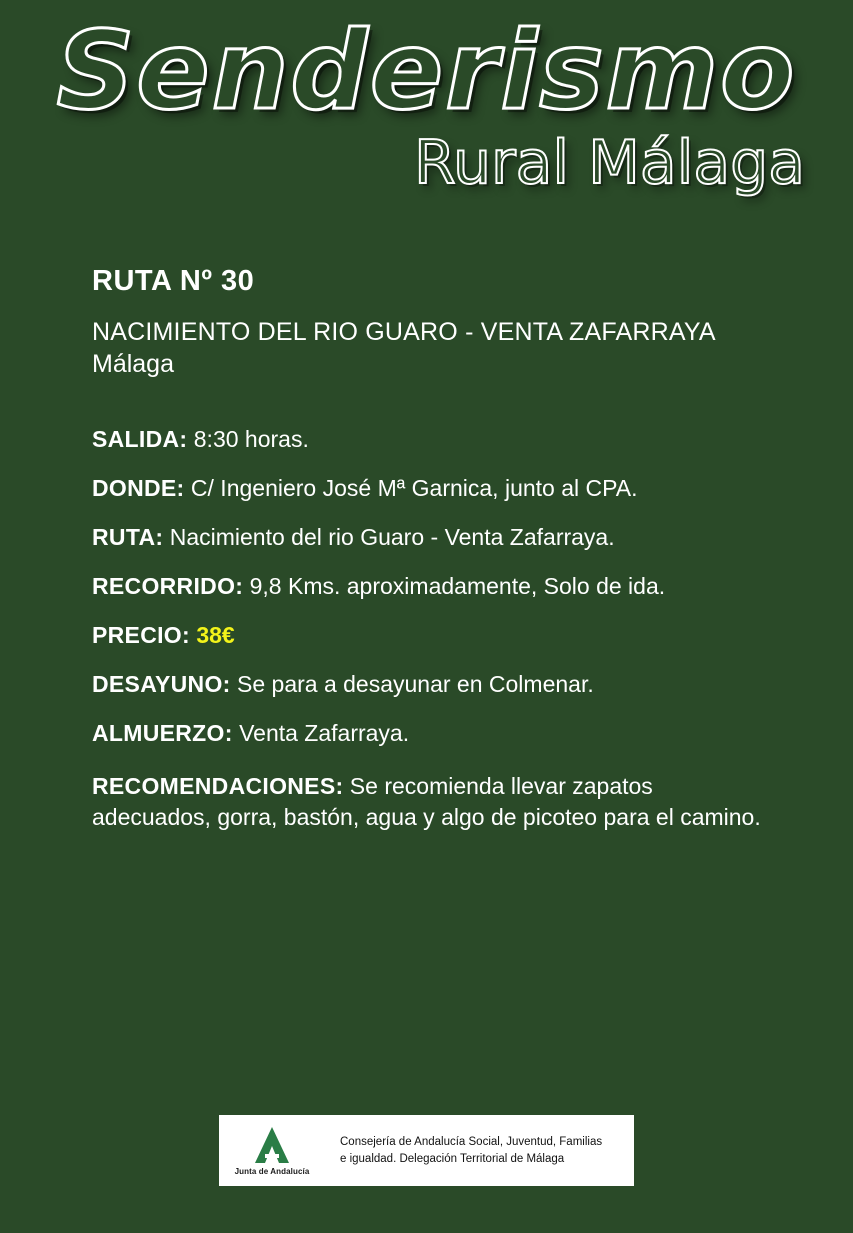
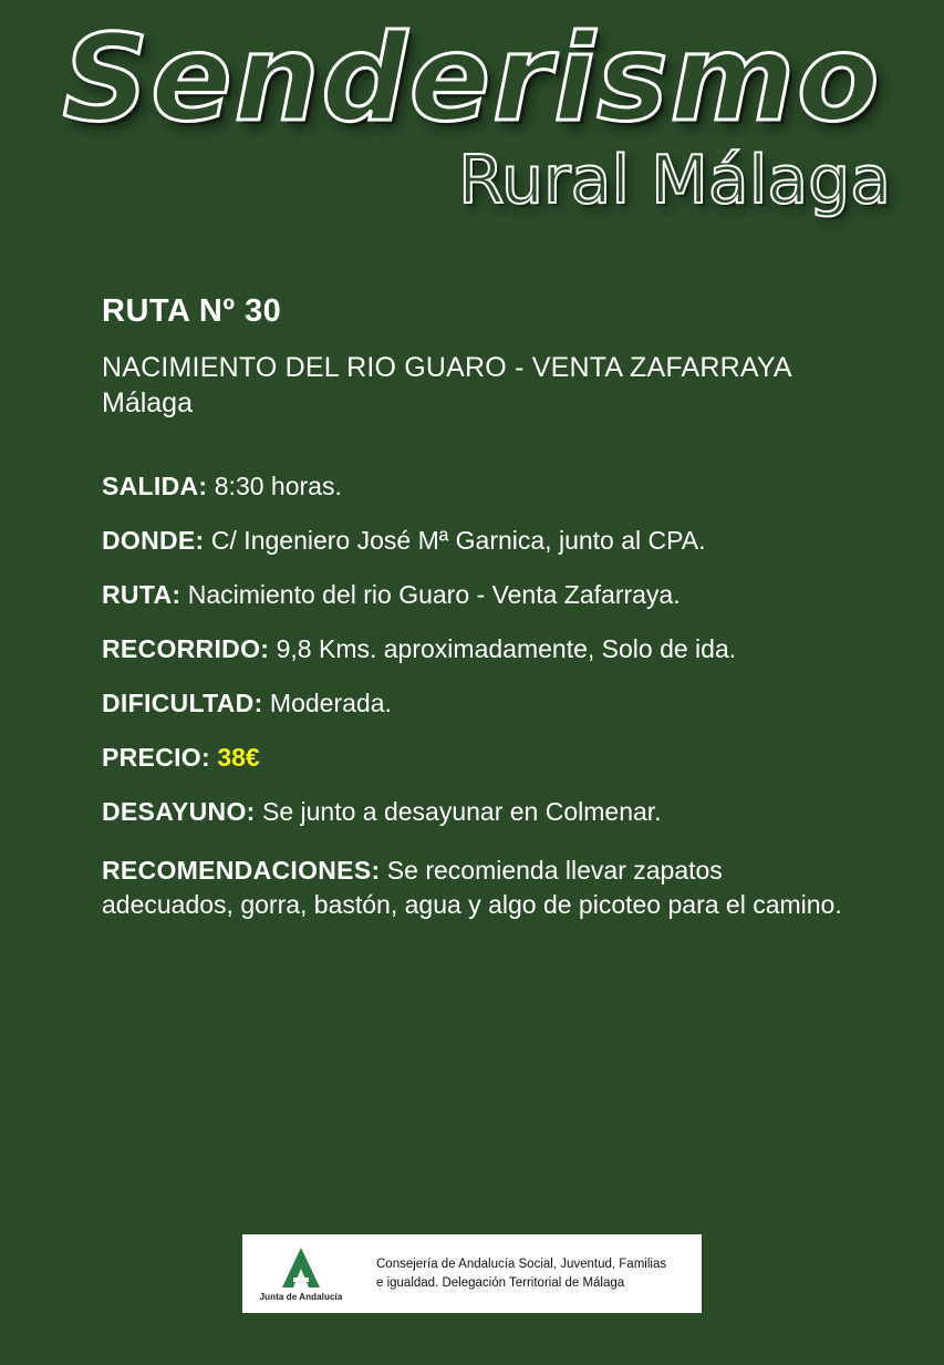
  Senderismo
  Rural Málaga
  RUTA Nº 30
  NACIMIENTO DEL RIO GUARO - VENTA ZAFARRAYA
  Málaga
  SALIDA: 8:30 horas.
  DONDE: C/ Ingeniero José Mª Garnica, junto al CPA.
  RUTA: Nacimiento del rio Guaro - Venta Zafarraya.
  RECORRIDO: 9,8 Kms. aproximadamente, Solo de ida.
+ DIFICULTAD: Moderada.
  PRECIO: 38€
- DESAYUNO: Se para a desayunar en Colmenar.
+ DESAYUNO: Se junto a desayunar en Colmenar.
- ALMUERZO: Venta Zafarraya.
  RECOMENDACIONES: Se recomienda llevar zapatos adecuados, gorra, bastón, agua y algo de picoteo para el camino.
  Junta de Andalucía
  Consejería de Andalucía Social, Juventud, Familias e igualdad. Delegación Territorial de Málaga
